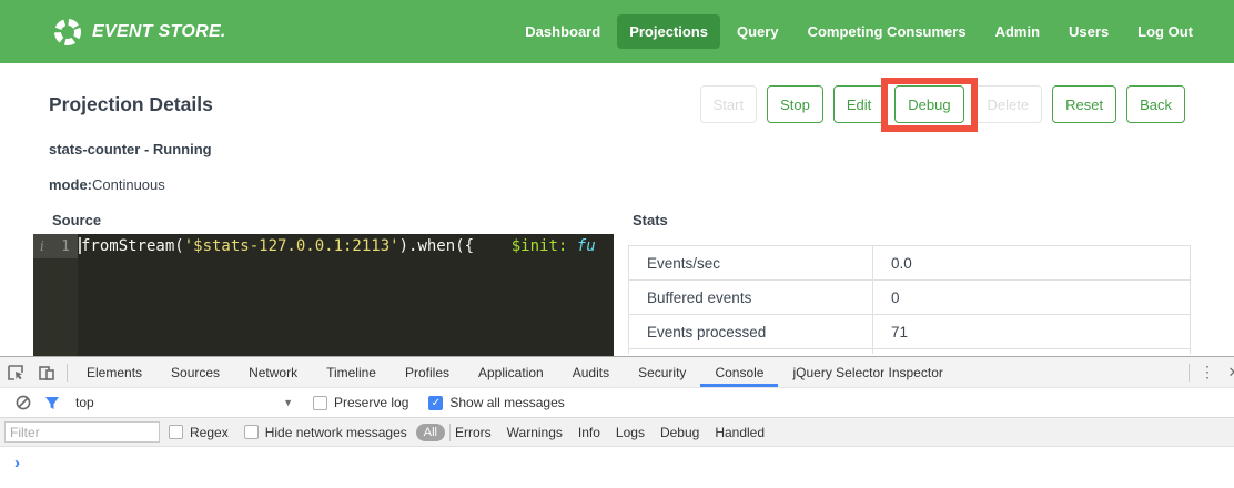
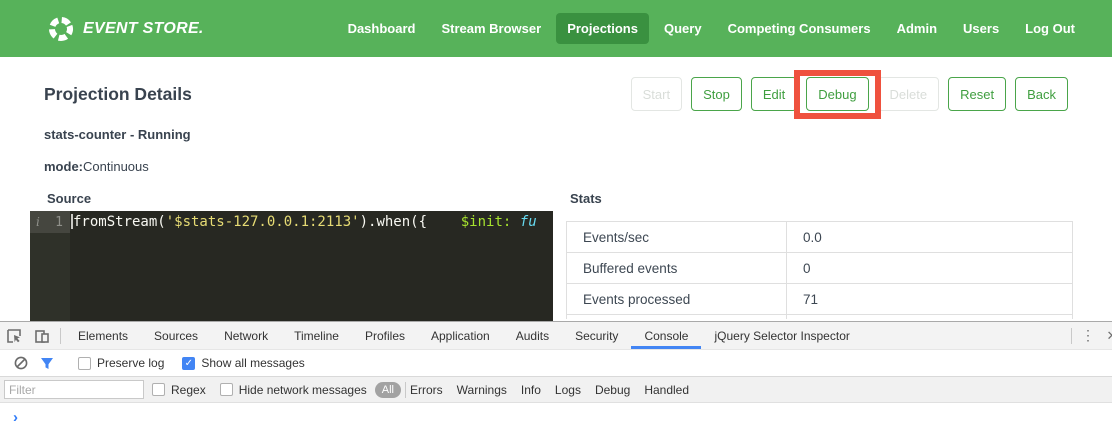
  EVENT STORE.
  Dashboard
+ Stream Browser
  Projections
  Query
  Competing Consumers
  Admin
  Users
  Log Out
  Projection Details
  Start
  Stop
  Edit
  Debug
  Delete
  Reset
  Back
  stats-counter - Running
  mode:Continuous
  Source
  i
  1
  fromStream('$stats-127.0.0.1:2113').when({ $init: fu
  Stats
  Events/sec
  0.0
  Buffered events
  0
  Events processed
  71
  Elements
  Sources
  Network
  Timeline
  Profiles
  Application
  Audits
  Security
  Console
  jQuery Selector Inspector
  ⋮
- top
- ▼
  Preserve log
  Show all messages
  Filter
  Regex
  Hide network messages
  All
  Errors
  Warnings
  Info
  Logs
  Debug
  Handled
  ›
